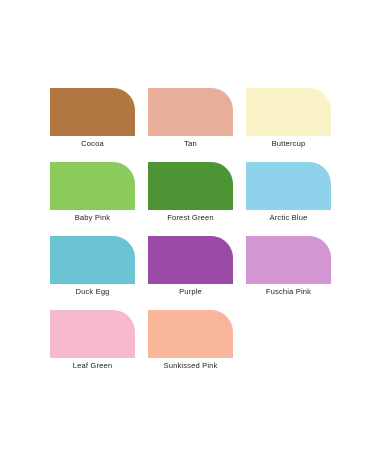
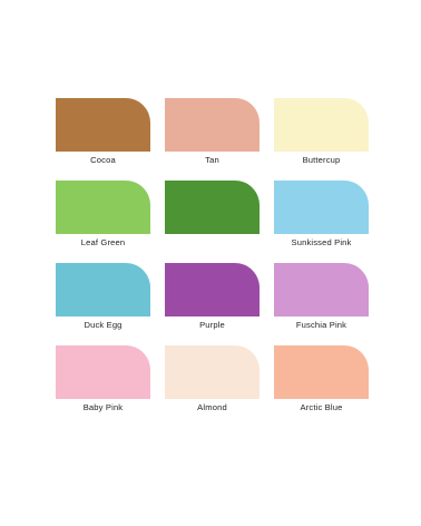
  Cocoa
  Tan
  Buttercup
- Baby Pink
+ Leaf Green
- Forest Green
- Arctic Blue
+ Sunkissed Pink
  Duck Egg
  Purple
  Fuschia Pink
- Leaf Green
+ Baby Pink
+ Almond
- Sunkissed Pink
+ Arctic Blue
